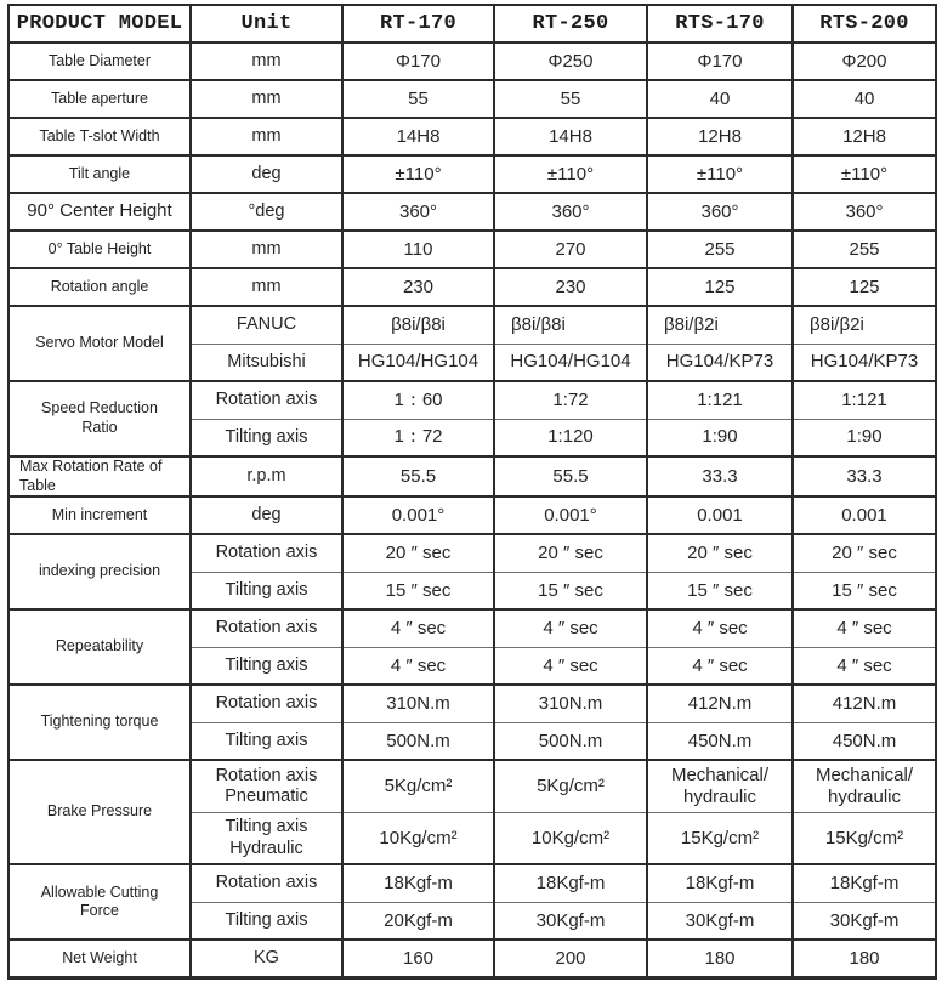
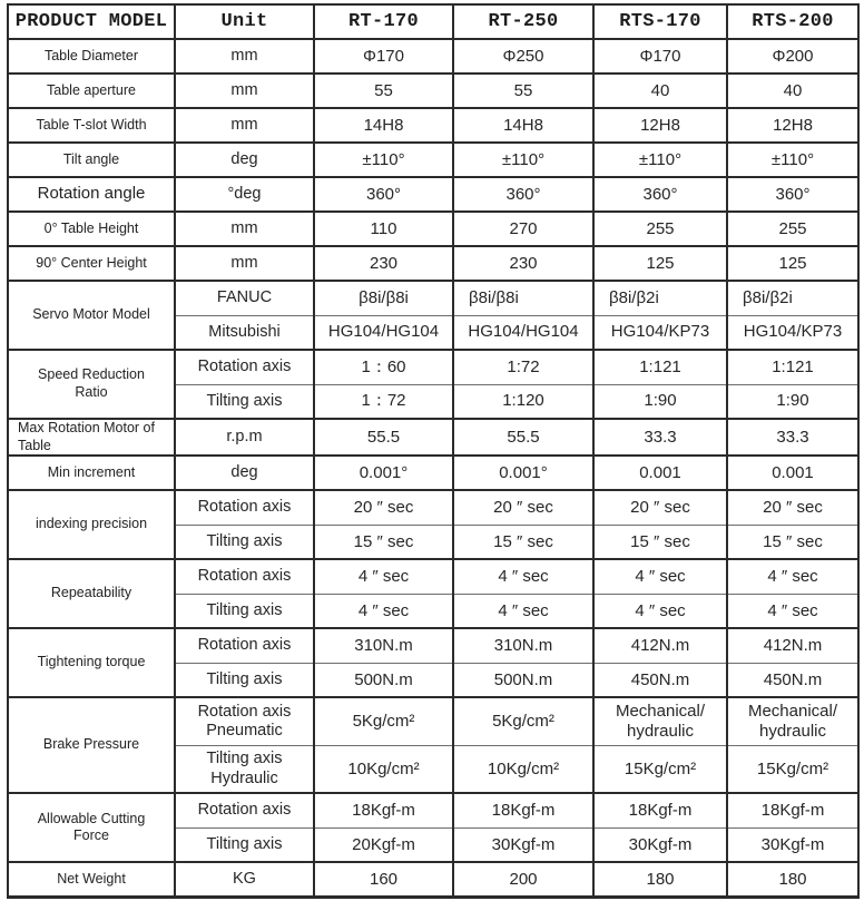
  PRODUCT MODEL	Unit	RT-170	RT-250	RTS-170	RTS-200
  Table Diameter	mm	Φ170	Φ250	Φ170	Φ200
  Table aperture	mm	55	55	40	40
  Table T-slot Width	mm	14H8	14H8	12H8	12H8
  Tilt angle	deg	±110°	±110°	±110°	±110°
- 90° Center Height	°deg	360°	360°	360°	360°
+ Rotation angle	°deg	360°	360°	360°	360°
  0° Table Height	mm	110	270	255	255
- Rotation angle	mm	230	230	125	125
+ 90° Center Height	mm	230	230	125	125
  Servo Motor Model	FANUC	β8i/β8i	β8i/β8i	β8i/β2i	β8i/β2i
  Mitsubishi	HG104/HG104	HG104/HG104	HG104/KP73	HG104/KP73
  Speed Reduction Ratio	Rotation axis	1：60	1:72	1:121	1:121
  Tilting axis	1：72	1:120	1:90	1:90
- Max Rotation Rate of Table	r.p.m	55.5	55.5	33.3	33.3
+ Max Rotation Motor of Table	r.p.m	55.5	55.5	33.3	33.3
  Min increment	deg	0.001°	0.001°	0.001	0.001
  indexing precision	Rotation axis	20 ″ sec	20 ″ sec	20 ″ sec	20 ″ sec
  Tilting axis	15 ″ sec	15 ″ sec	15 ″ sec	15 ″ sec
  Repeatability	Rotation axis	4 ″ sec	4 ″ sec	4 ″ sec	4 ″ sec
  Tilting axis	4 ″ sec	4 ″ sec	4 ″ sec	4 ″ sec
  Tightening torque	Rotation axis	310N.m	310N.m	412N.m	412N.m
  Tilting axis	500N.m	500N.m	450N.m	450N.m
  Brake Pressure	Rotation axis Pneumatic	5Kg/cm²	5Kg/cm²	Mechanical/ hydraulic	Mechanical/ hydraulic
  Tilting axis Hydraulic	10Kg/cm²	10Kg/cm²	15Kg/cm²	15Kg/cm²
  Allowable Cutting Force	Rotation axis	18Kgf-m	18Kgf-m	18Kgf-m	18Kgf-m
  Tilting axis	20Kgf-m	30Kgf-m	30Kgf-m	30Kgf-m
  Net Weight	KG	160	200	180	180
